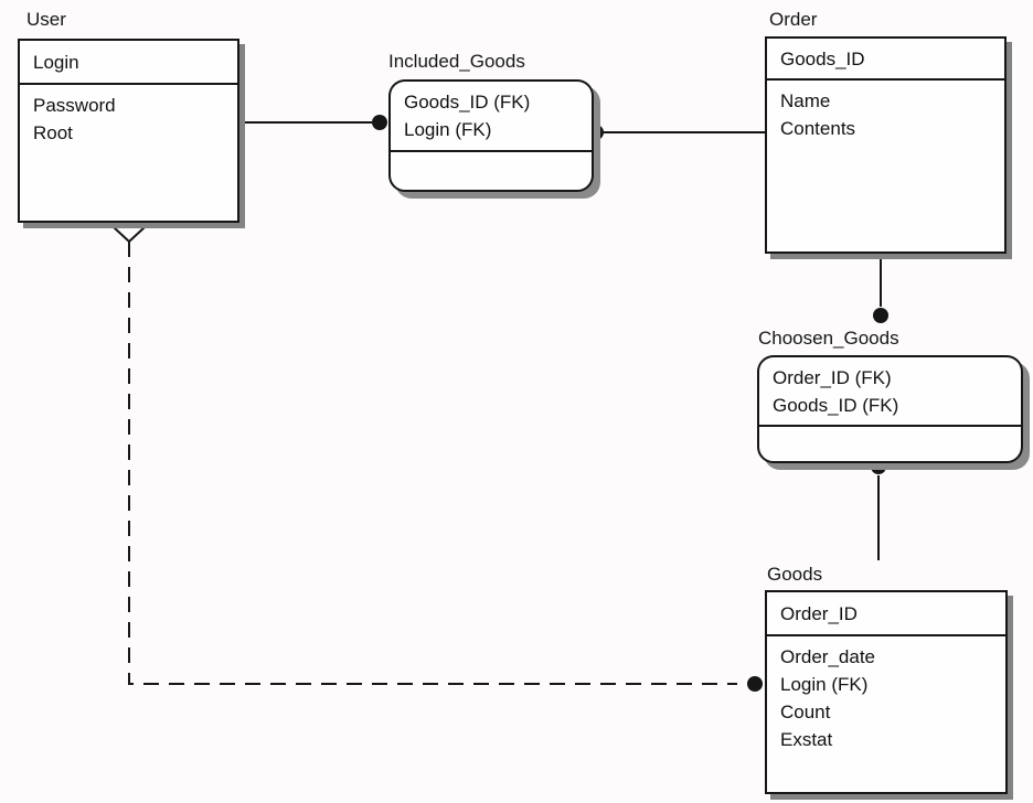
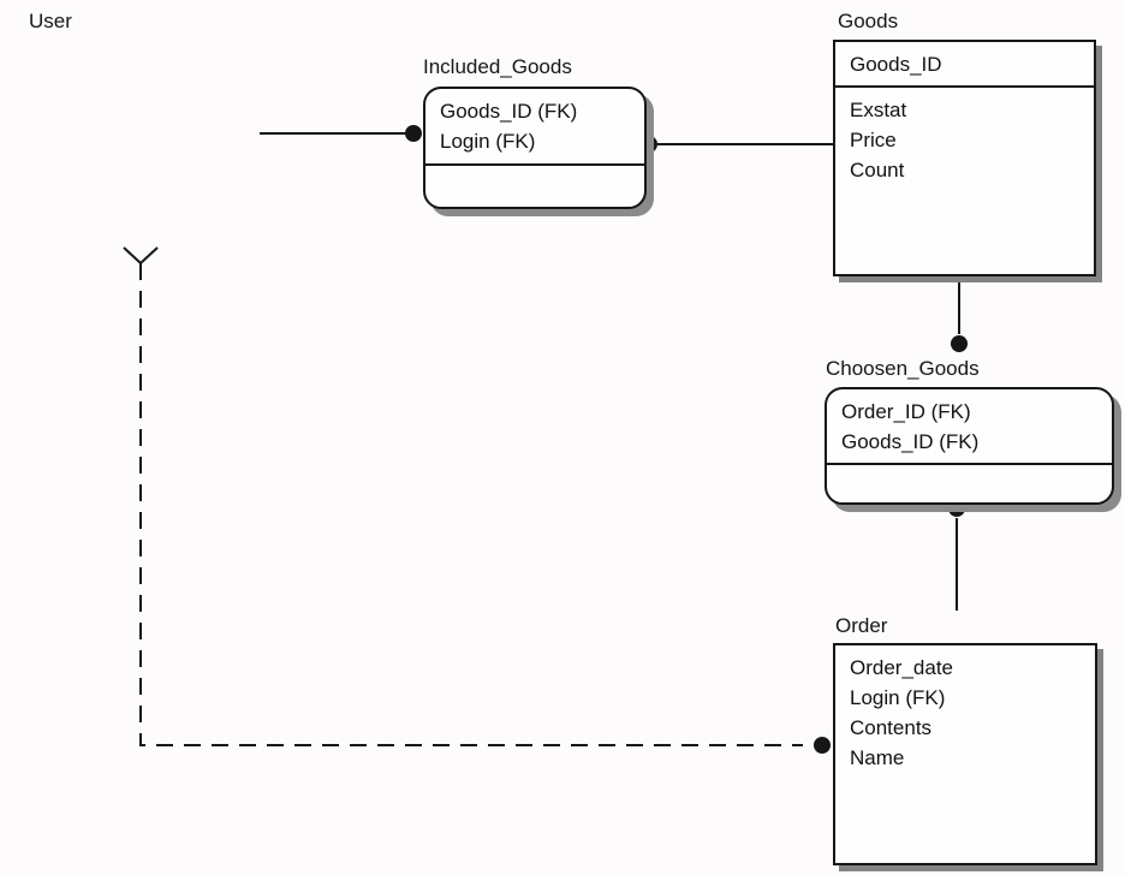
  User
- Login
- Password
- Root
  Included_Goods
  Goods_ID (FK)
  Login (FK)
- Order
+ Goods
  Goods_ID
- Name
+ Exstat
+ Price
- Contents
+ Count
  Choosen_Goods
  Order_ID (FK)
  Goods_ID (FK)
- Goods
+ Order
- Order_ID
  Order_date
  Login (FK)
- Count
+ Contents
- Exstat
+ Name
